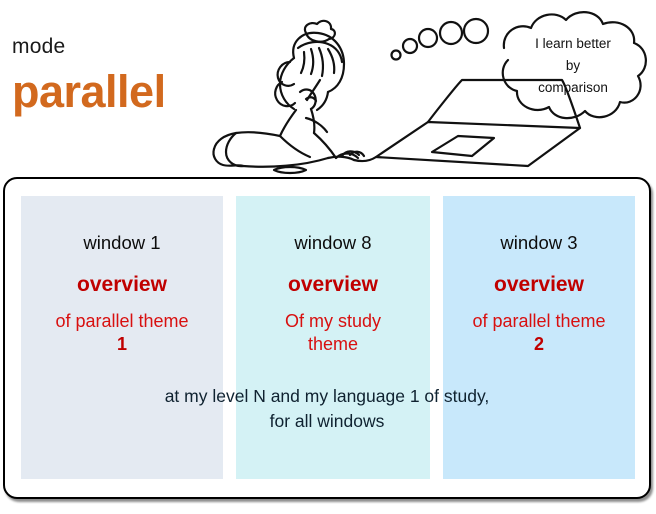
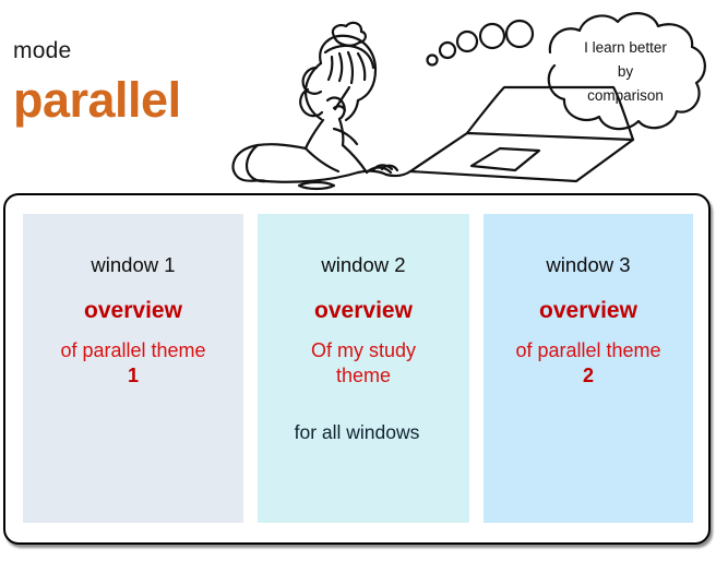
  mode
  parallel
  I learn better
  by
  comparison
  window 1
  overview
  of parallel theme
  1
- window 8
+ window 2
  overview
  Of my study
  theme
  window 3
  overview
  of parallel theme
  2
- at my level N and my language 1 of study,
  for all windows
